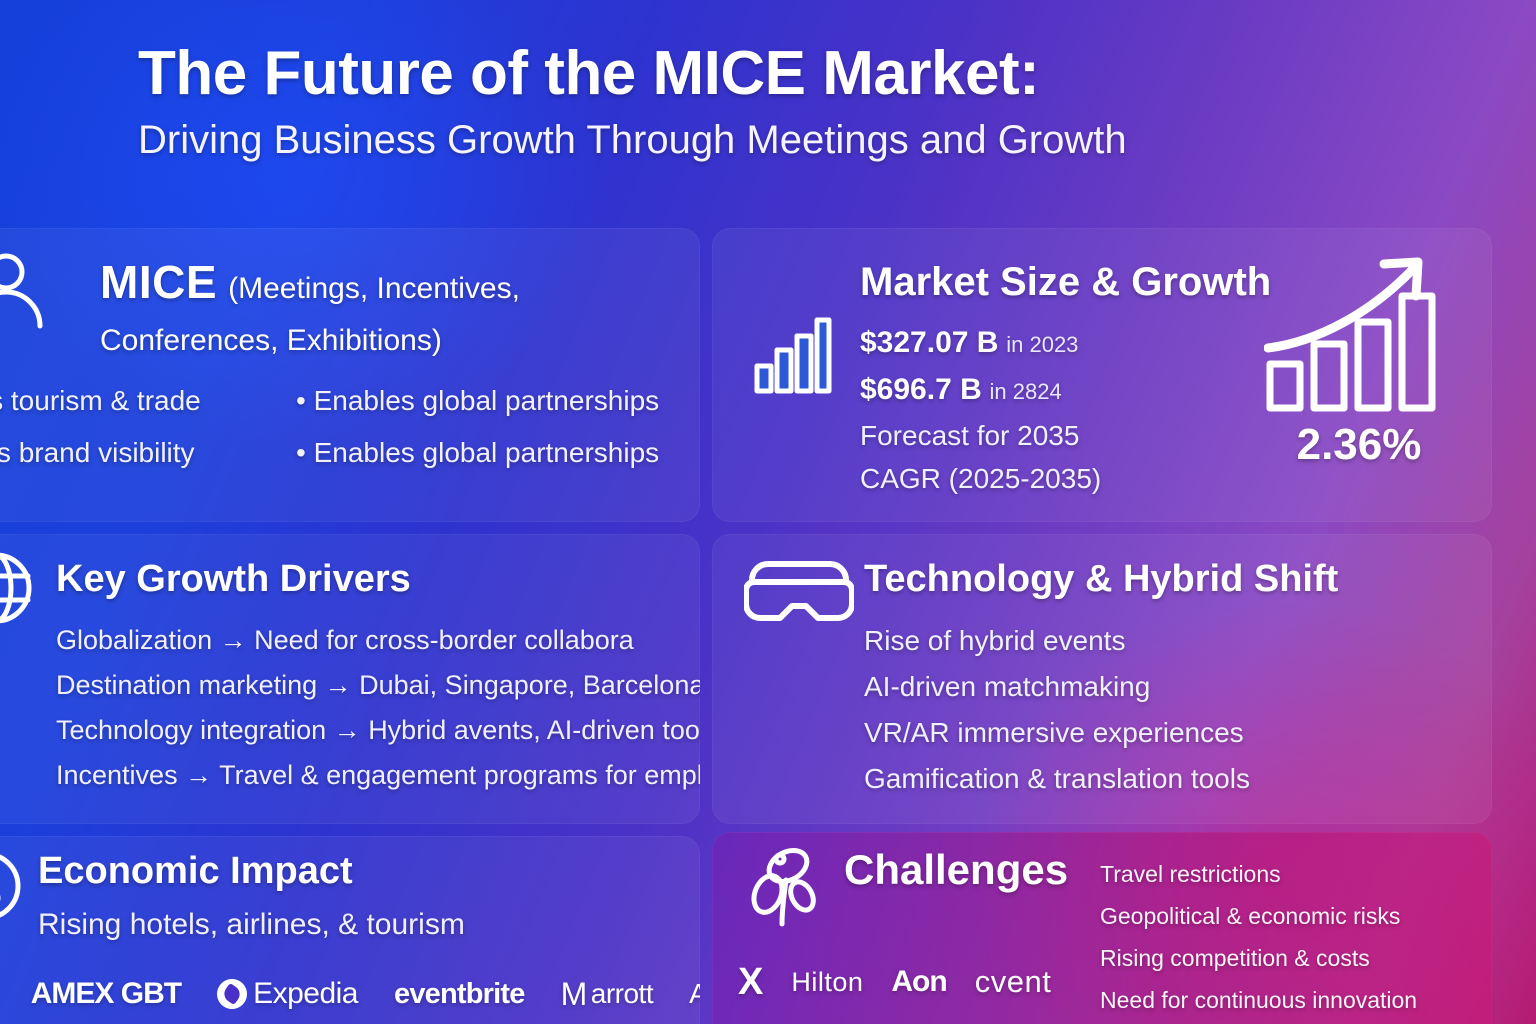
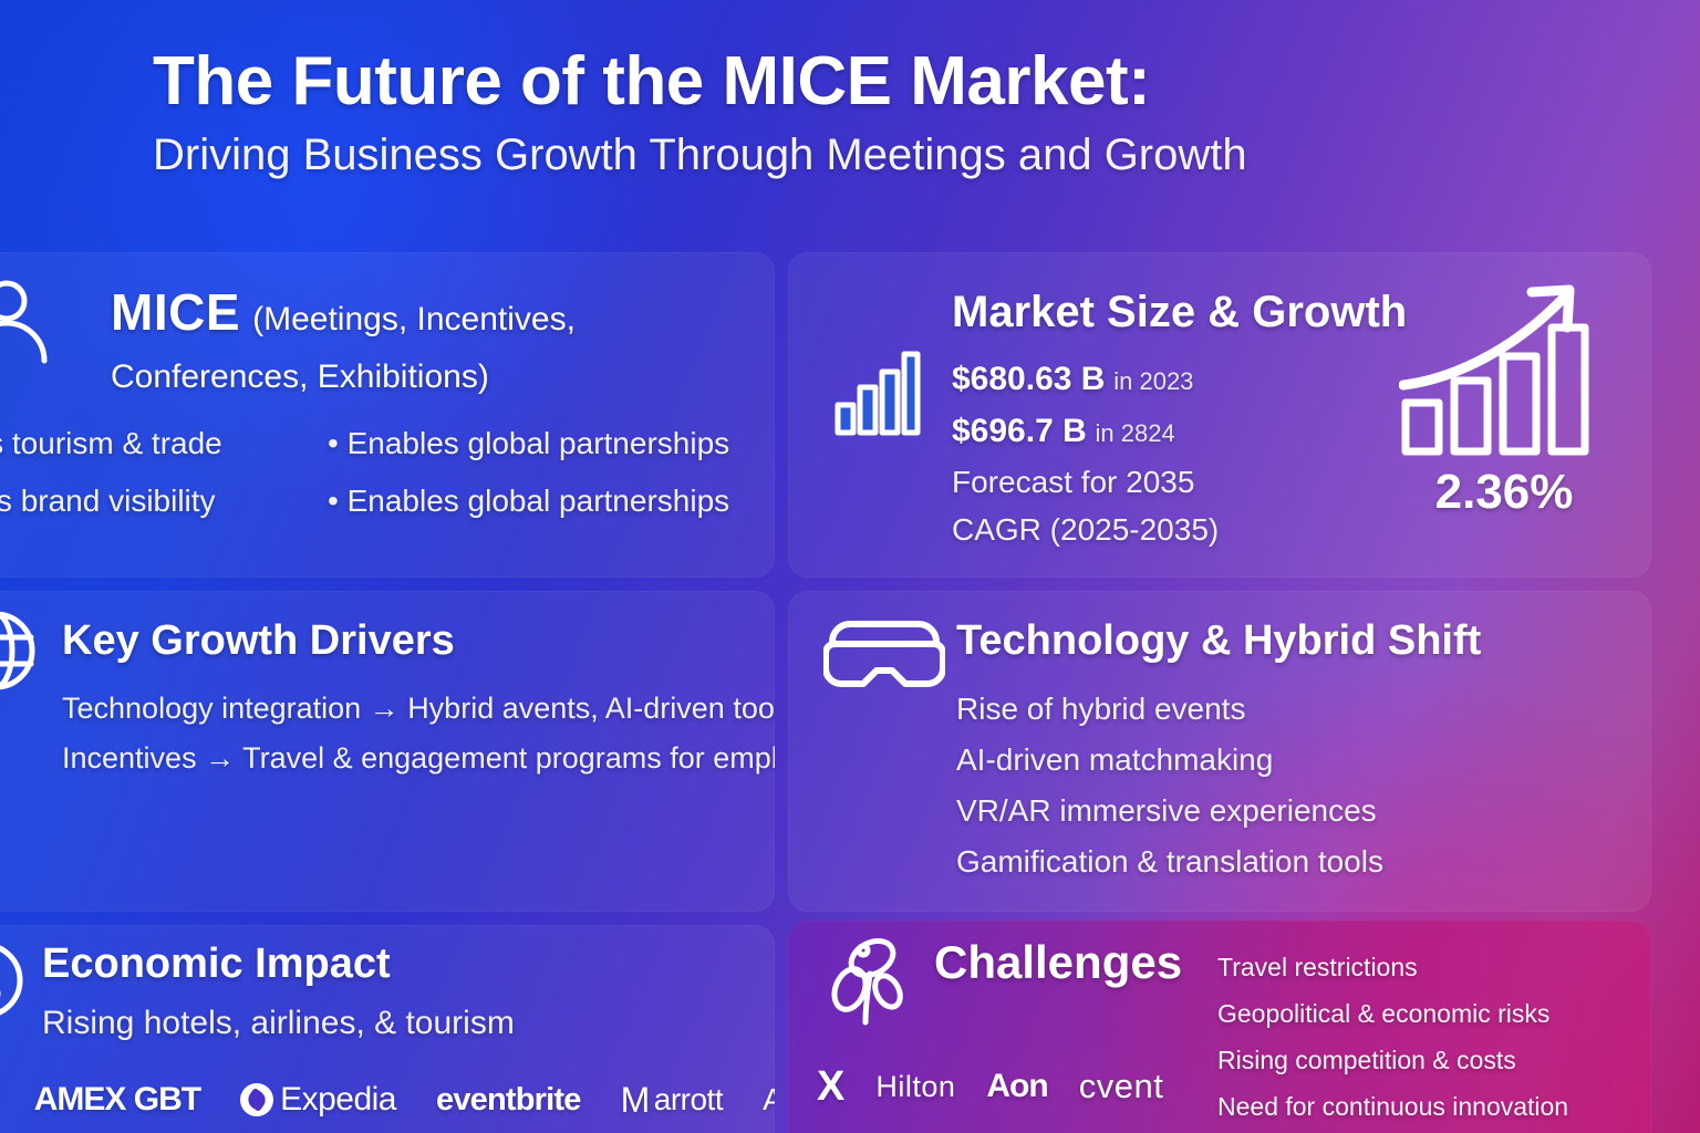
  The Future of the MICE Market:
  Driving Business Growth Through Meetings and Growth
  MICE (Meetings, Incentives,
  Conferences, Exhibitions)
  tourism & trade
  • Enables global partnerships
  s brand visibility
  • Enables global partnerships
  Market Size & Growth
- $327.07 B in 2023
+ $680.63 B in 2023
  $696.7 B in 2824
  Forecast for 2035
  CAGR (2025-2035)
  2.36%
  Key Growth Drivers
- Globalization → Need for cross-border collabora
- Destination marketing → Dubai, Singapore, Barcelona
  Technology integration → Hybrid avents, AI-driven too
  Incentives → Travel & engagement programs for empl
  Technology & Hybrid Shift
  Rise of hybrid events
  AI-driven matchmaking
  VR/AR immersive experiences
  Gamification & translation tools
  Economic Impact
  Rising hotels, airlines, & tourism
  AMEX GBT
  Expedia
  eventbrite
  M
  arrott
  Challenges
  Travel restrictions
  Geopolitical & economic risks
  Rising competition & costs
  Need for continuous innovation
  X
  Hilton
  Aon
  cvent
